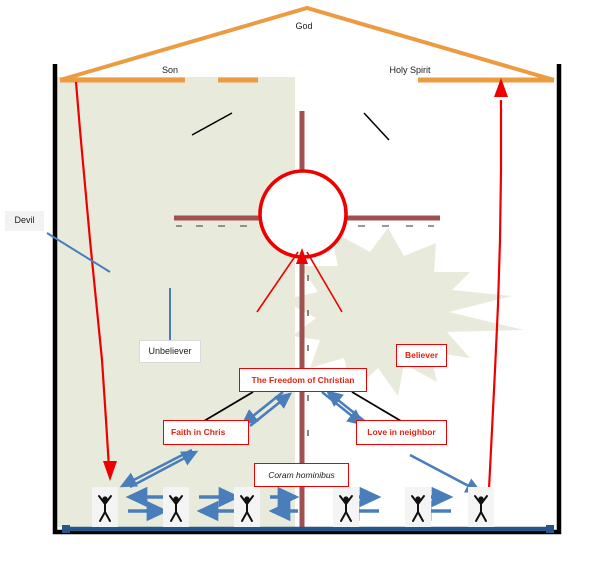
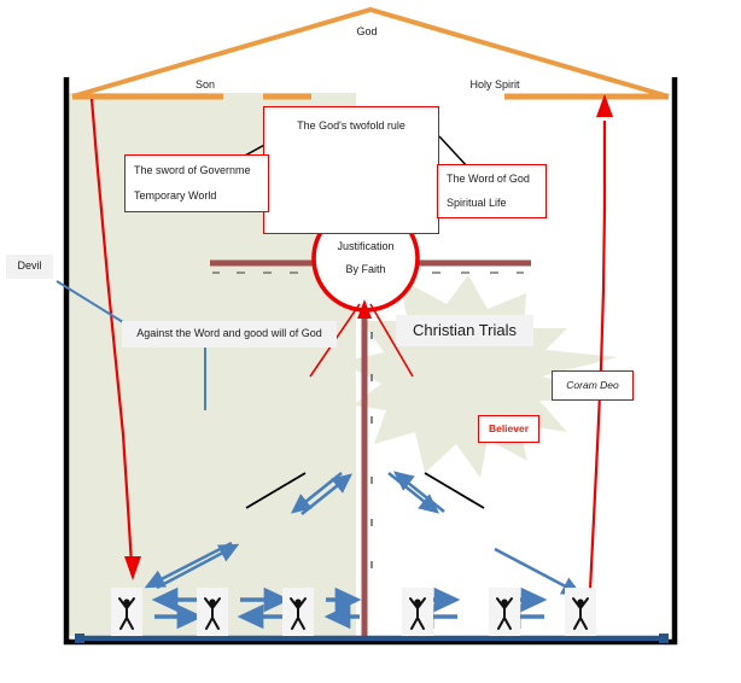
  God
  Son
  Holy Spirit
+ The God's twofold rule
+ The sword of Governme
+ Temporary World
+ The Word of God
+ Spiritual Life
+ Justification
+ By Faith
  Devil
+ Against the Word and good will of God
+ Christian Trials
+ Coram Deo
  Believer
- Unbeliever
- The Freedom of Christian
- Faith in Chris
- Love in neighbor
- Coram hominibus
